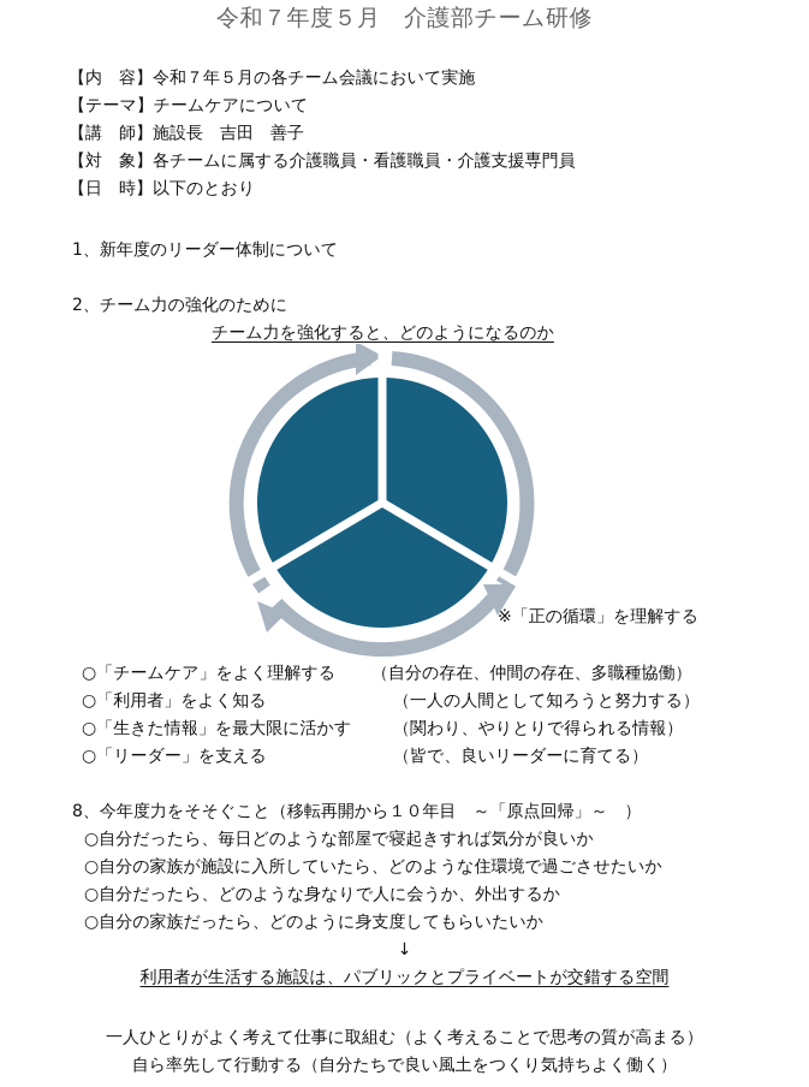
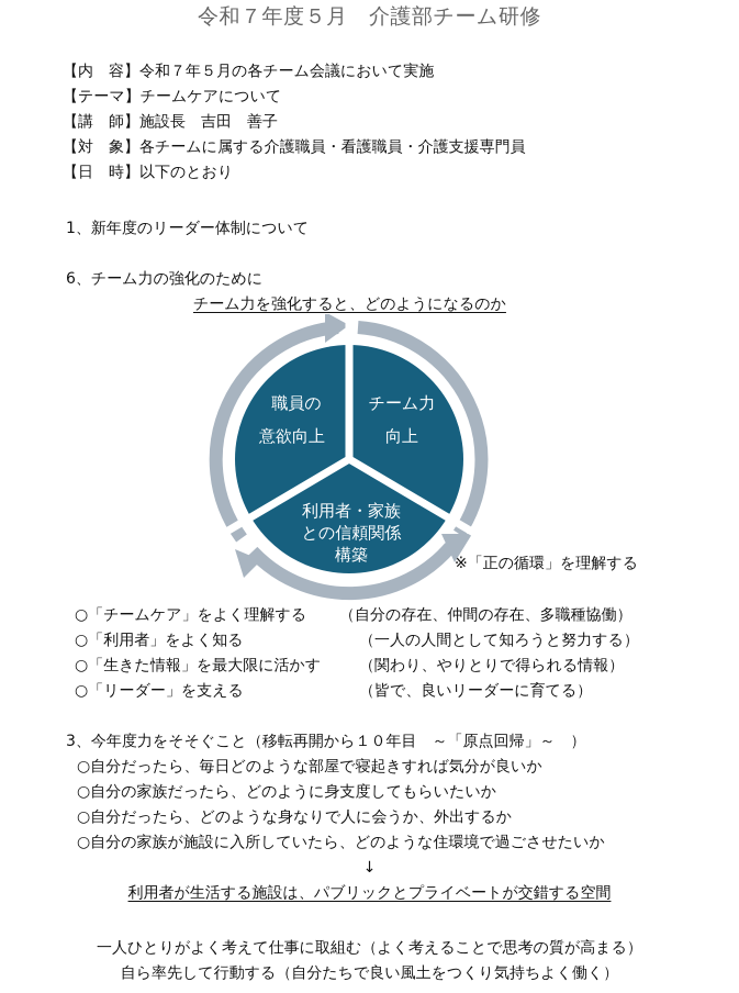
  令和７年度５月 介護部チーム研修
  【内 容】令和７年５月の各チーム会議において実施
  【テーマ】チームケアについて
  【講 師】施設長 吉田 善子
  【対 象】各チームに属する介護職員・看護職員・介護支援専門員
  【日 時】以下のとおり
  1、新年度のリーダー体制について
- 2、チーム力の強化のために
+ 6、チーム力の強化のために
  チーム力を強化すると、どのようになるのか
+ 職員の
+ 意欲向上
+ チーム力
+ 向上
+ 利用者・家族
+ との信頼関係
+ 構築
  ※「正の循環」を理解する
  ○「チームケア」をよく理解する
  （自分の存在、仲間の存在、多職種協働）
  ○「利用者」をよく知る
  （一人の人間として知ろうと努力する）
  ○「生きた情報」を最大限に活かす
  （関わり、やりとりで得られる情報）
  ○「リーダー」を支える
  （皆で、良いリーダーに育てる）
- 8、今年度力をそそぐこと（移転再開から１０年目 ～「原点回帰」～ ）
+ 3、今年度力をそそぐこと（移転再開から１０年目 ～「原点回帰」～ ）
  ○自分だったら、毎日どのような部屋で寝起きすれば気分が良いか
- ○自分の家族が施設に入所していたら、どのような住環境で過ごさせたいか
+ ○自分の家族だったら、どのように身支度してもらいたいか
  ○自分だったら、どのような身なりで人に会うか、外出するか
- ○自分の家族だったら、どのように身支度してもらいたいか
+ ○自分の家族が施設に入所していたら、どのような住環境で過ごさせたいか
  ↓
  利用者が生活する施設は、パブリックとプライベートが交錯する空間
  一人ひとりがよく考えて仕事に取組む（よく考えることで思考の質が高まる）
  自ら率先して行動する（自分たちで良い風土をつくり気持ちよく働く）
